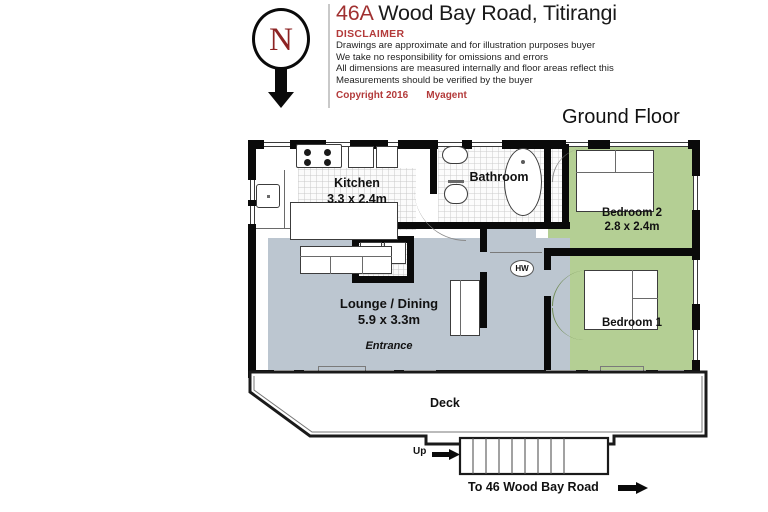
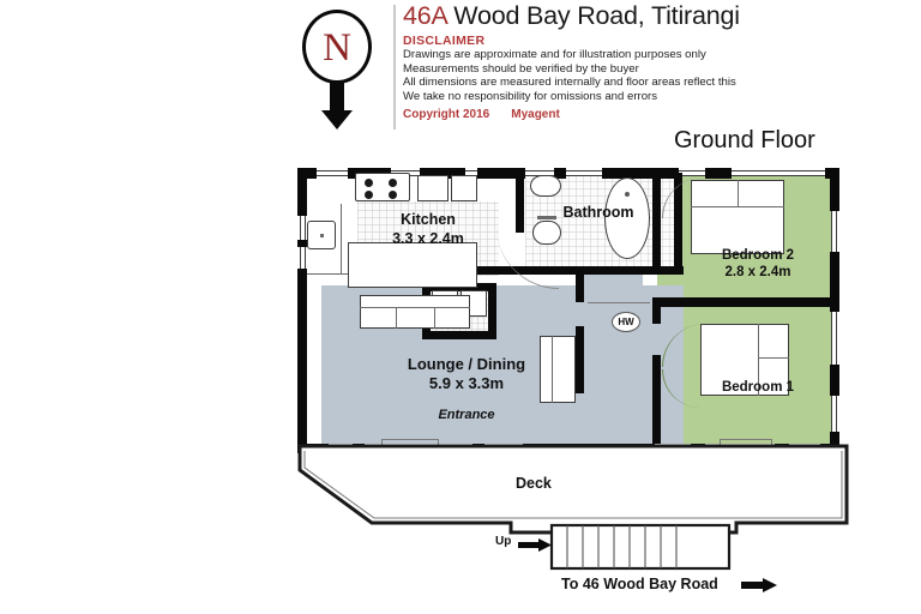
  N
  46A Wood Bay Road, Titirangi
  DISCLAIMER
- Drawings are approximate and for illustration purposes buyer
+ Drawings are approximate and for illustration purposes only
- We take no responsibility for omissions and errors
+ Measurements should be verified by the buyer
  All dimensions are measured internally and floor areas reflect this
- Measurements should be verified by the buyer
+ We take no responsibility for omissions and errors
  Copyright 2016 Myagent
  Ground Floor
  HW
  Kitchen
  3.3 x 2.4m
  Bathroom
  Lounge / Dining
  5.9 x 3.3m
  Entrance
  Bedroom 2
  2.8 x 2.4m
  Bedroom 1
  Deck
  Up
  To 46 Wood Bay Road
